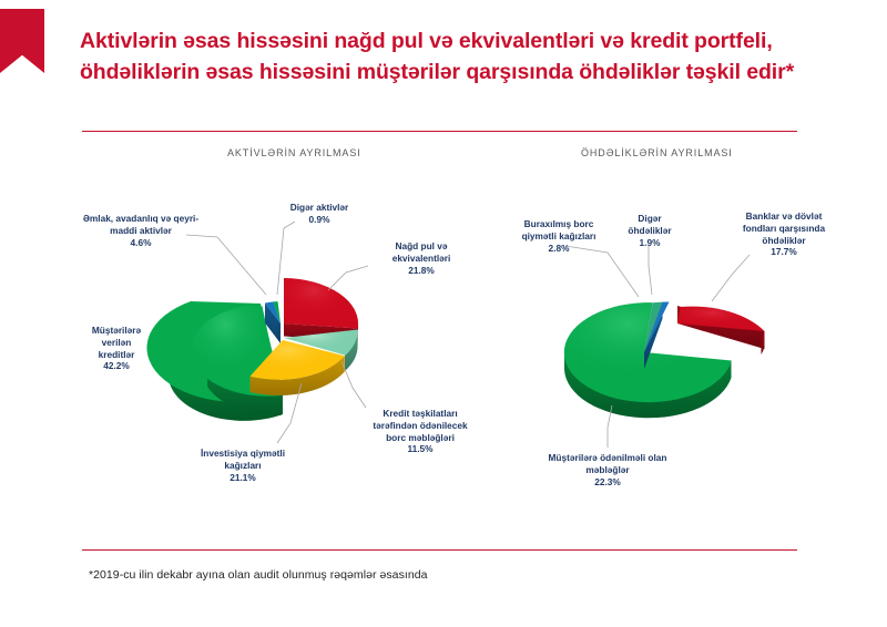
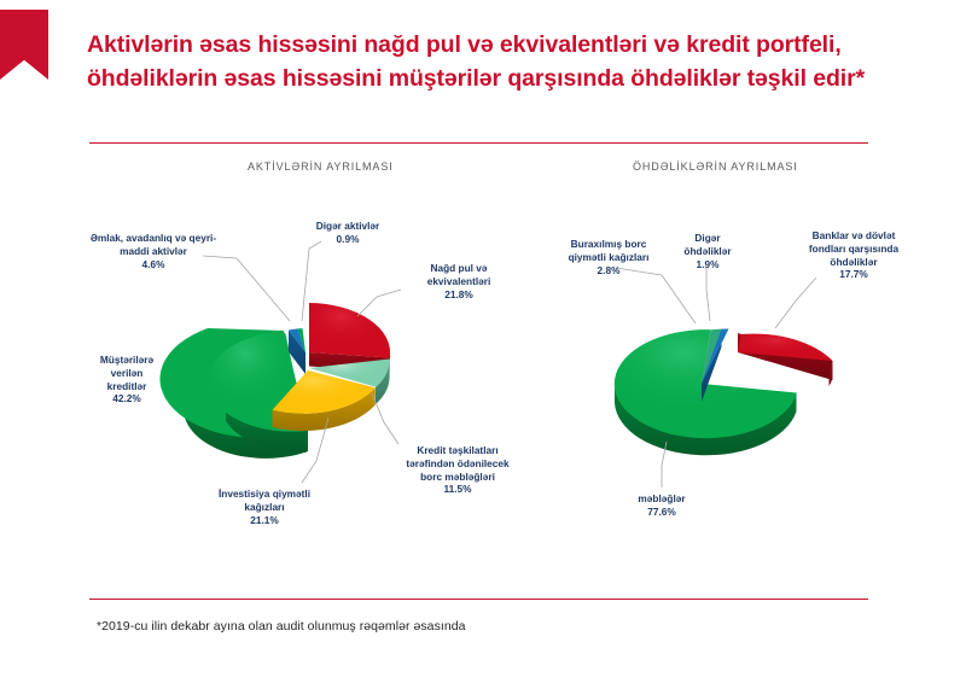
  Aktivlərin əsas hissəsini nağd pul və ekvivalentləri və kredit portfeli, öhdəliklərin əsas hissəsini müştərilər qarşısında öhdəliklər təşkil edir*
  AKTİVLƏRİN AYRILMASI
  ÖHDƏLİKLƏRİN AYRILMASI
  Əmlak, avadanlıq və qeyri-
  maddi aktivlər
  4.6%
  Digər aktivlər
  0.9%
  Nağd pul və
  ekvivalentləri
  21.8%
  Kredit təşkilatları
  tərəfindən ödənilecek
  borc məbləğləri
  11.5%
  İnvestisiya qiymətli
  kağızları
  21.1%
  Müştərilərə
  verilən
  kreditlər
  42.2%
  Buraxılmış borc
  qiymətli kağızları
  2.8%
  Digər
  öhdəliklər
  1.9%
  Banklar və dövlət
  fondları qarşısında
  öhdəliklər
  17.7%
- Müştərilərə ödənilməli olan
  məbləğlər
- 22.3%
+ 77.6%
  *2019-cu ilin dekabr ayına olan audit olunmuş rəqəmlər əsasında
